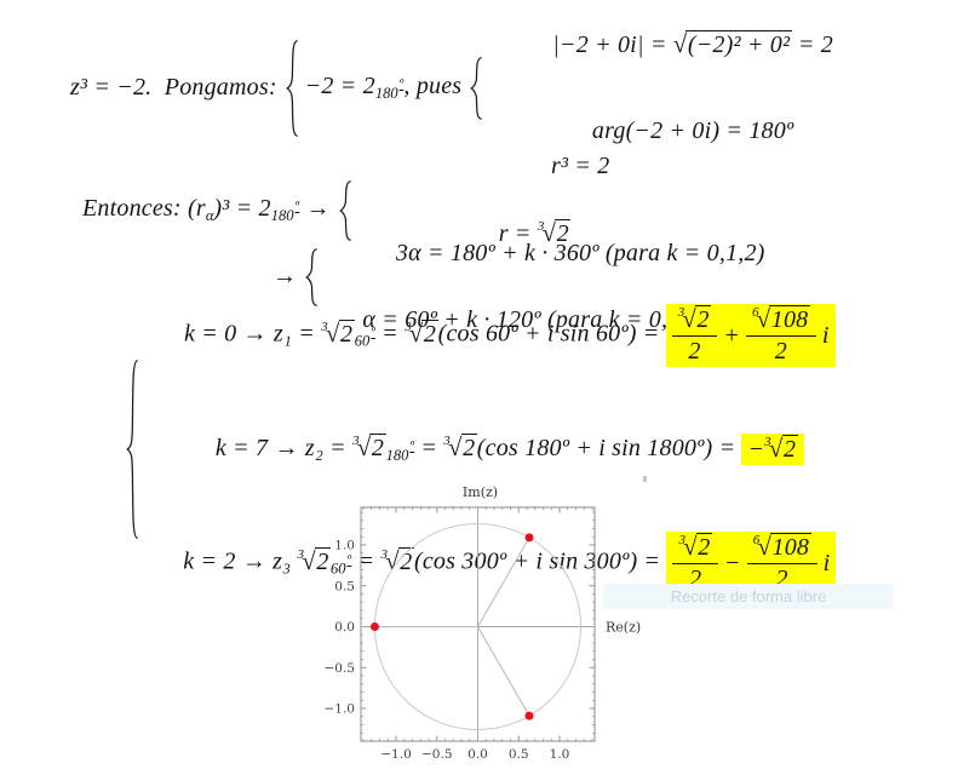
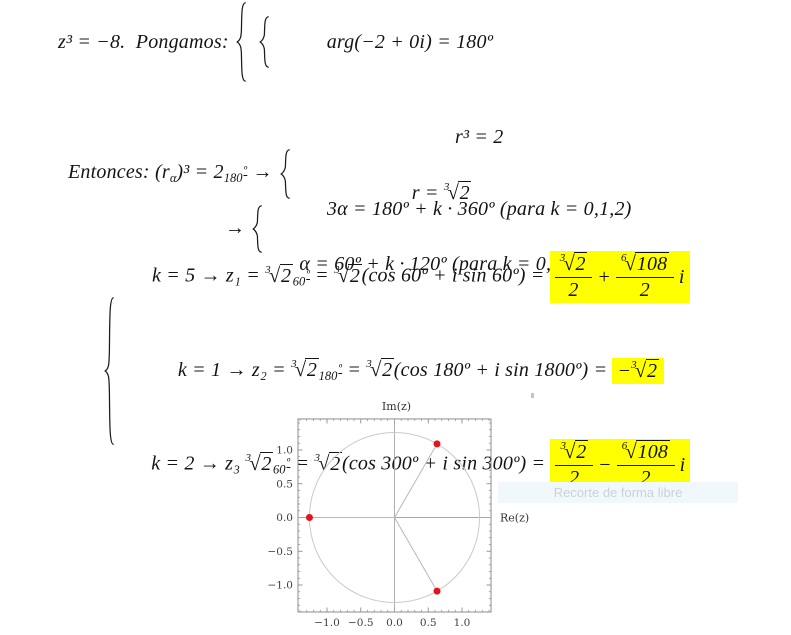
- z³ = −2. Pongamos:
+ z³ = −8. Pongamos:
- −2 = 2180º, pues
- |−2 + 0i| = √(−2)² + 0² = 2
  arg(−2 + 0i) = 180º
  Entonces: (rα)³ = 2180º →
  r³ = 2
  3α = 180º + k · 360º (para k = 0,1,2)
  →
  r = 3√2
  α = 60º + k · 120º (para k = 0,
- k = 0 → z₁ = 3√260º = 3√2(cos 60º + i sin 60º) =
+ k = 5 → z₁ = 3√260º = 3√2(cos 60º + i sin 60º) =
  3√2
  2
  +
  6√108
  2
  i
- k = 7 → z₂ = 3√2180º = 3√2(cos 180º + i sin 1800º) =
+ k = 1 → z₂ = 3√2180º = 3√2(cos 180º + i sin 1800º) =
  −3√2
  k = 2 → z₃ 3√260º = 3√2(cos 300º + i sin 300º) =
  3√2
  2
  −
  6√108
  2
  i
  −1.0
  −0.5
  0.0
  0.5
  1.0
  −1.0
  −0.5
  0.0
  0.5
  1.0
  Im(z)
  Re(z)
  Recorte de forma libre
